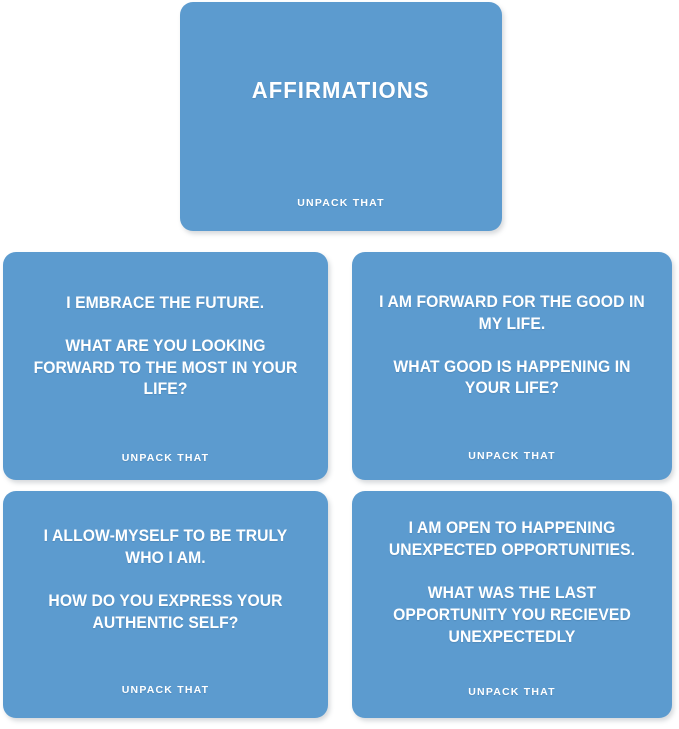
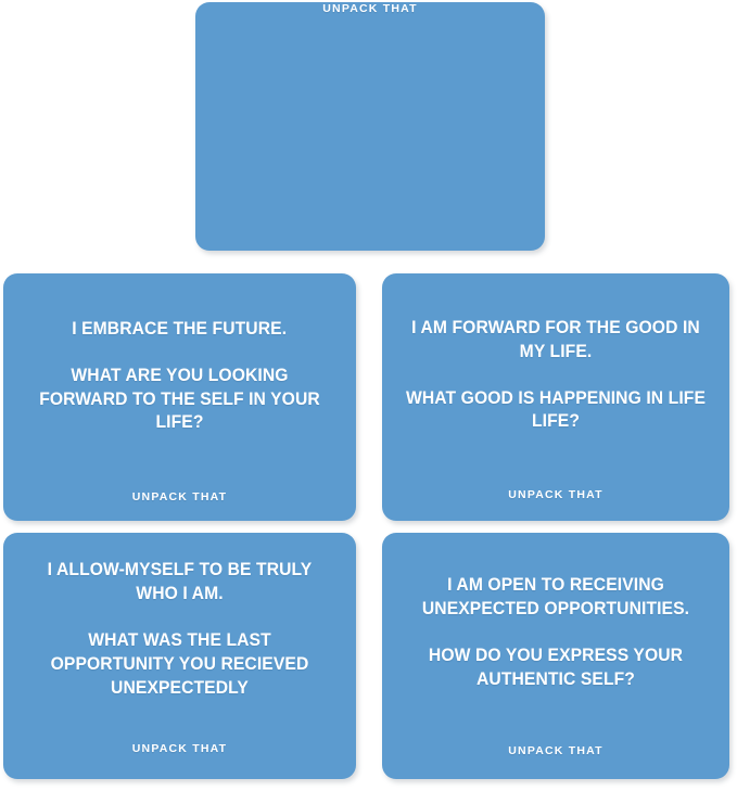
- AFFIRMATIONS
  UNPACK THAT
  I EMBRACE THE FUTURE.
- WHAT ARE YOU LOOKING FORWARD TO THE MOST IN YOUR LIFE?
+ WHAT ARE YOU LOOKING FORWARD TO THE SELF IN YOUR LIFE?
  UNPACK THAT
  I AM FORWARD FOR THE GOOD IN MY LIFE.
- WHAT GOOD IS HAPPENING IN YOUR LIFE?
+ WHAT GOOD IS HAPPENING IN LIFE LIFE?
  UNPACK THAT
  I ALLOW-MYSELF TO BE TRULY WHO I AM.
- HOW DO YOU EXPRESS YOUR AUTHENTIC SELF?
+ WHAT WAS THE LAST OPPORTUNITY YOU RECIEVED UNEXPECTEDLY
  UNPACK THAT
- I AM OPEN TO HAPPENING UNEXPECTED OPPORTUNITIES.
+ I AM OPEN TO RECEIVING UNEXPECTED OPPORTUNITIES.
- WHAT WAS THE LAST OPPORTUNITY YOU RECIEVED UNEXPECTEDLY
+ HOW DO YOU EXPRESS YOUR AUTHENTIC SELF?
  UNPACK THAT
